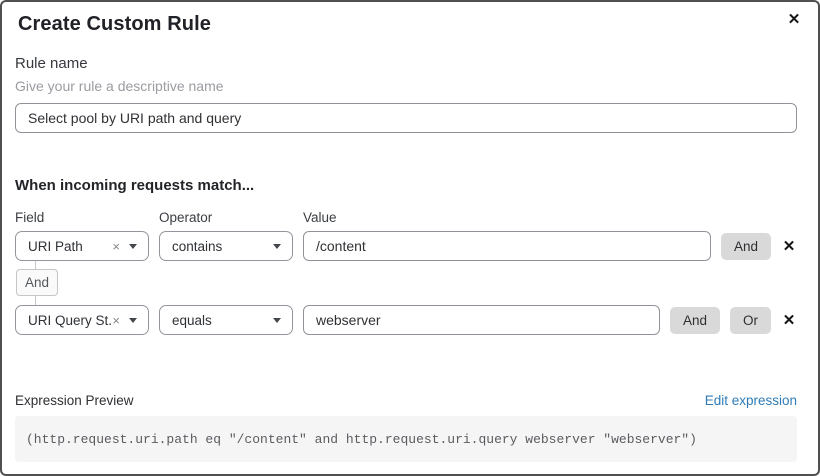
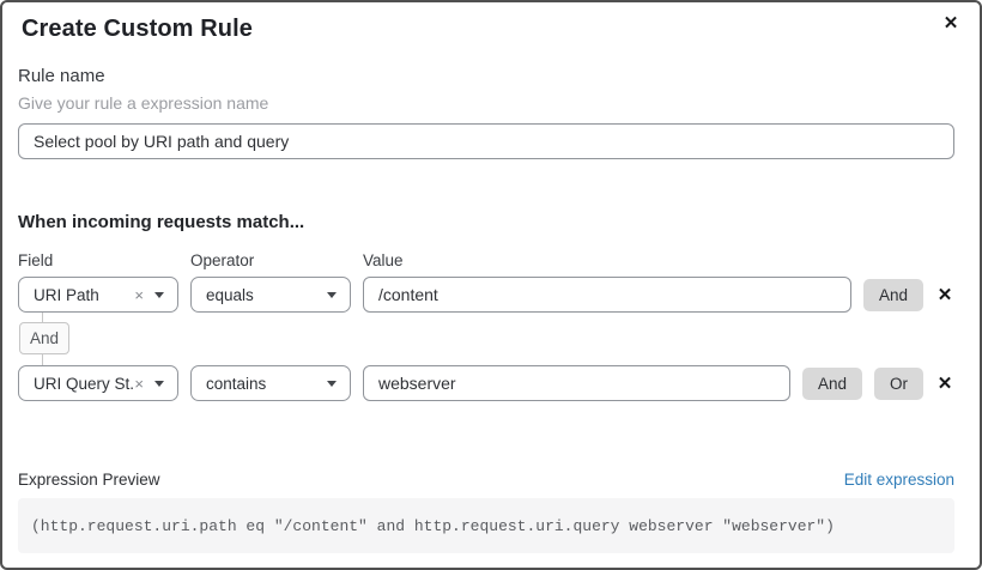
  Create Custom Rule
  ✕
  Rule name
- Give your rule a descriptive name
+ Give your rule a expression name
  Select pool by URI path and query
  When incoming requests match...
  Field
  Operator
  Value
  URI Path
  ×
- contains
+ equals
  /content
  And
  ✕
  And
  URI Query St.
  ×
- equals
+ contains
  webserver
  And
  Or
  ✕
  Expression Preview
  Edit expression
  (http.request.uri.path eq "/content" and http.request.uri.query webserver "webserver")
